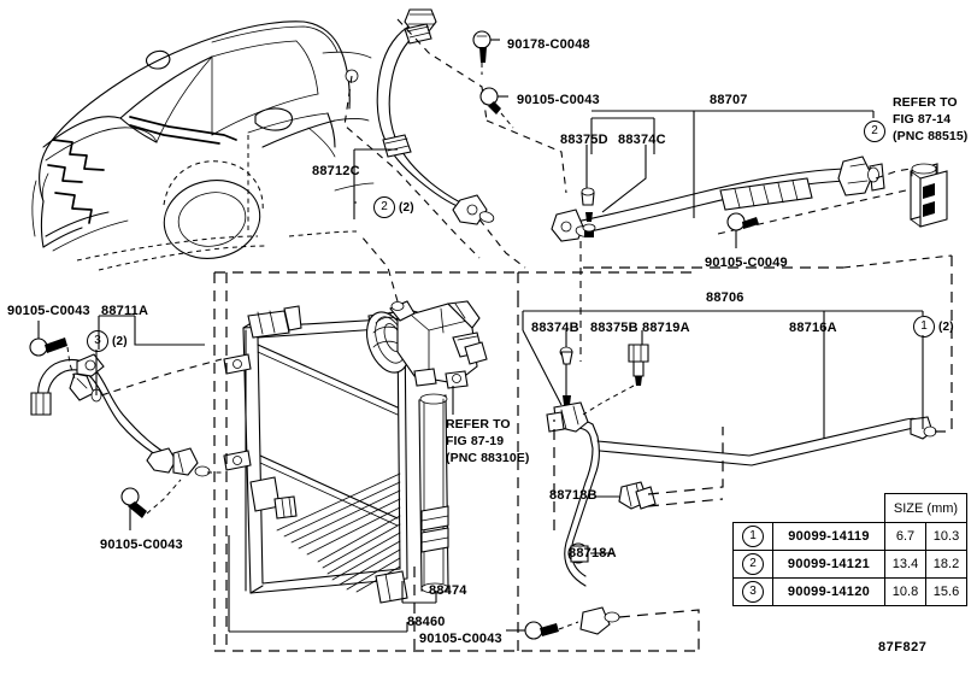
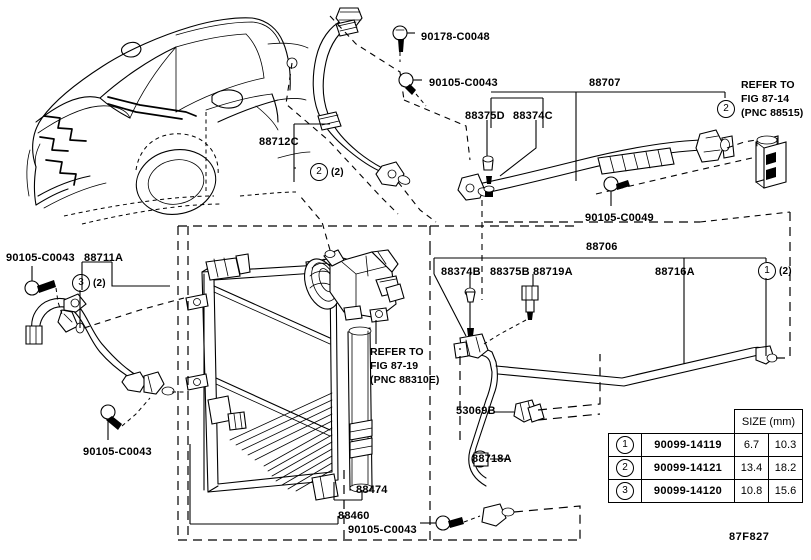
  90178-C0048
  90105-C0043
  88707
  88375D
  88374C
  88712C
  90105-C0049
  90105-C0043
  88711A
  88706
  88374B
  88375B
  88719A
  88716A
  90105-C0043
- 88718B
+ 53069B
  88718A
  88474
  88460
  90105-C0043
  REFER TO
  FIG 87-14
  (PNC 88515)
  REFER TO
  FIG 87-19
  (PNC 88310E)
  2
  (2)
  2
  3
  (2)
  1
  (2)
  		SIZE (mm)
  1	90099-14119	6.7	10.3
  2	90099-14121	13.4	18.2
  3	90099-14120	10.8	15.6
  87F827
